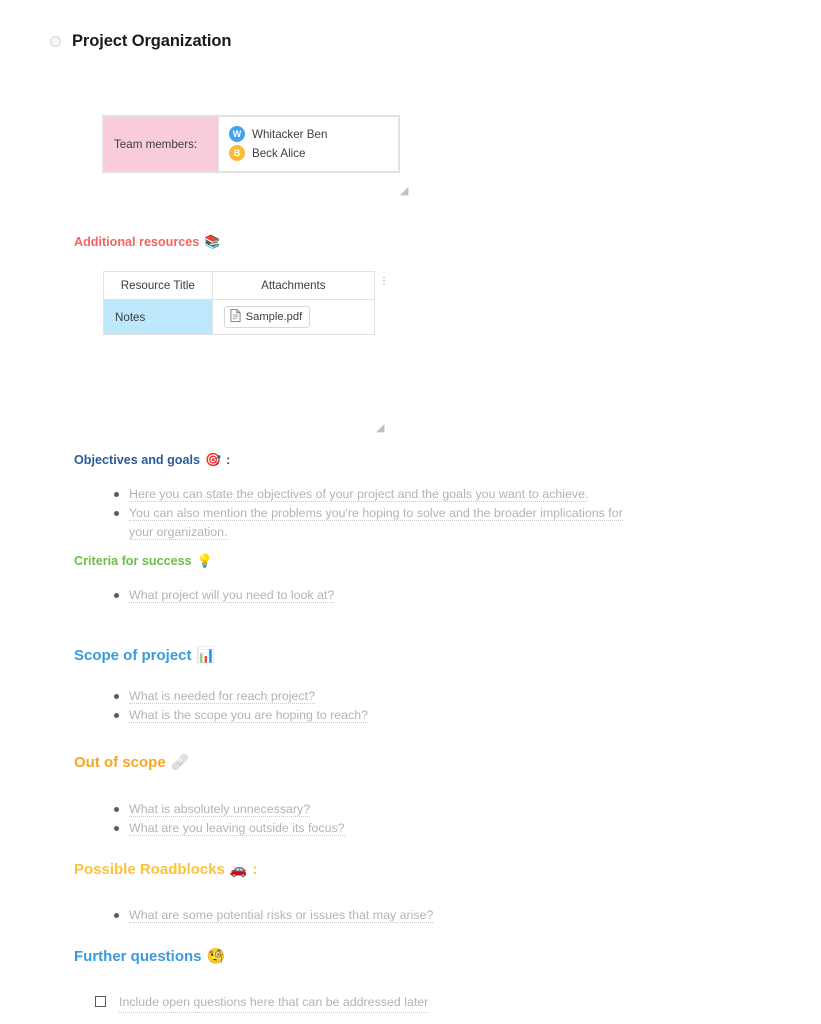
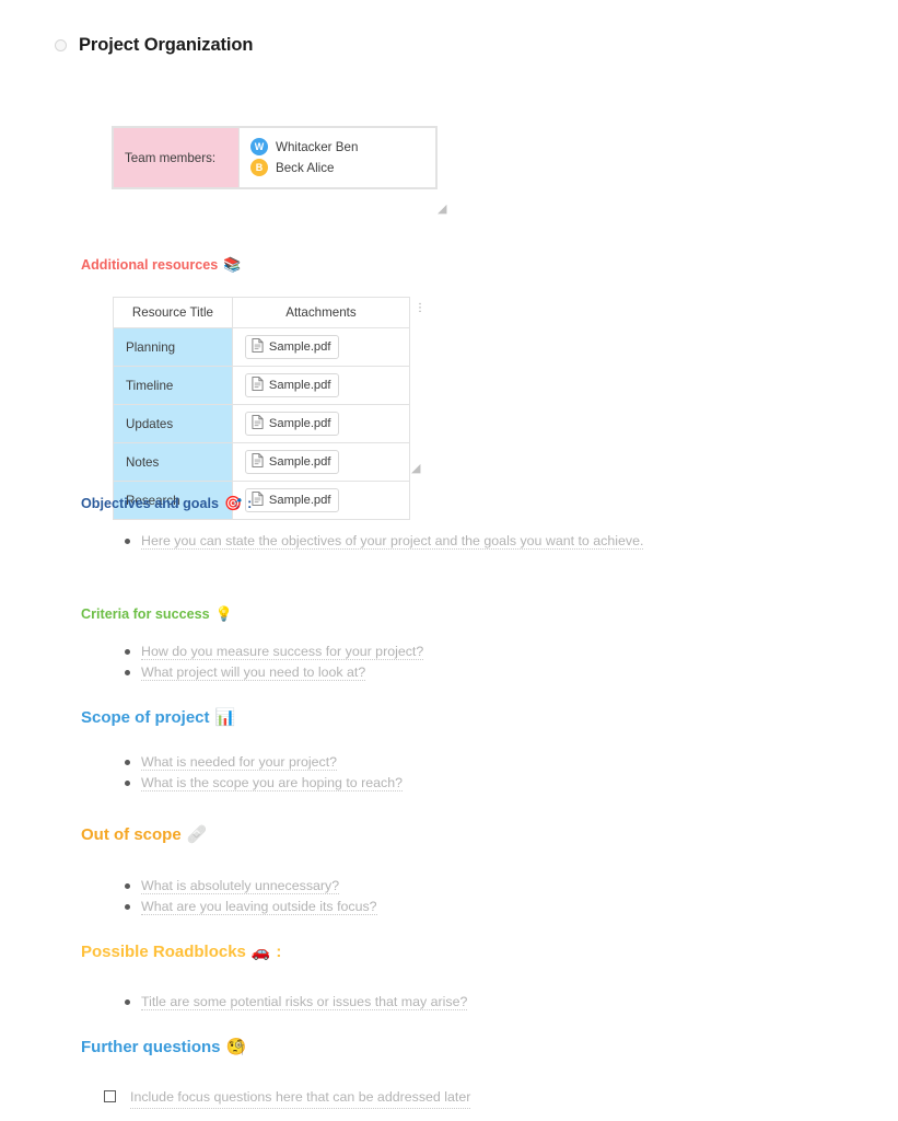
  Project Organization
  Team members:	W Whitacker Ben B Beck Alice
  ◢
  Additional resources
  📚
  Resource Title	Attachments
+ Planning	Sample.pdf
+ Timeline	Sample.pdf
+ Updates	Sample.pdf
  Notes	Sample.pdf
+ Research	Sample.pdf
  ⋮
  ◢
  Objectives and goals
  🎯
  :
  Here you can state the objectives of your project and the goals you want to achieve.
- You can also mention the problems you're hoping to solve and the broader implications for your organization.
  Criteria for success
  💡
+ How do you measure success for your project?
  What project will you need to look at?
  Scope of project
  📊
- What is needed for reach project?
+ What is needed for your project?
  What is the scope you are hoping to reach?
  Out of scope
  🩹
  What is absolutely unnecessary?
  What are you leaving outside its focus?
  Possible Roadblocks
  🚗
  :
- What are some potential risks or issues that may arise?
+ Title are some potential risks or issues that may arise?
  Further questions
  🧐
- Include open questions here that can be addressed later
+ Include focus questions here that can be addressed later
